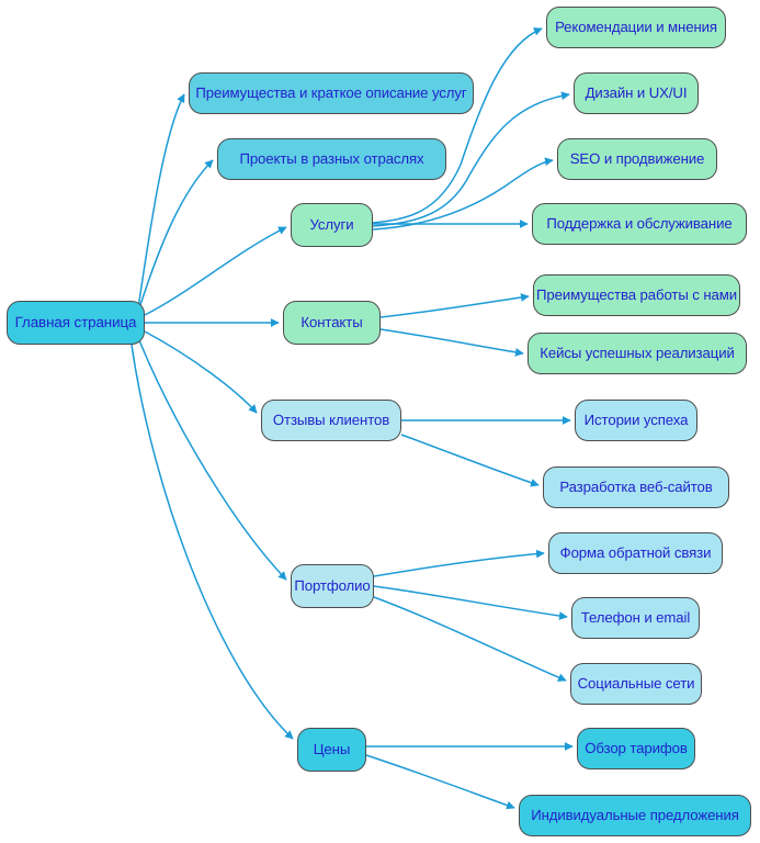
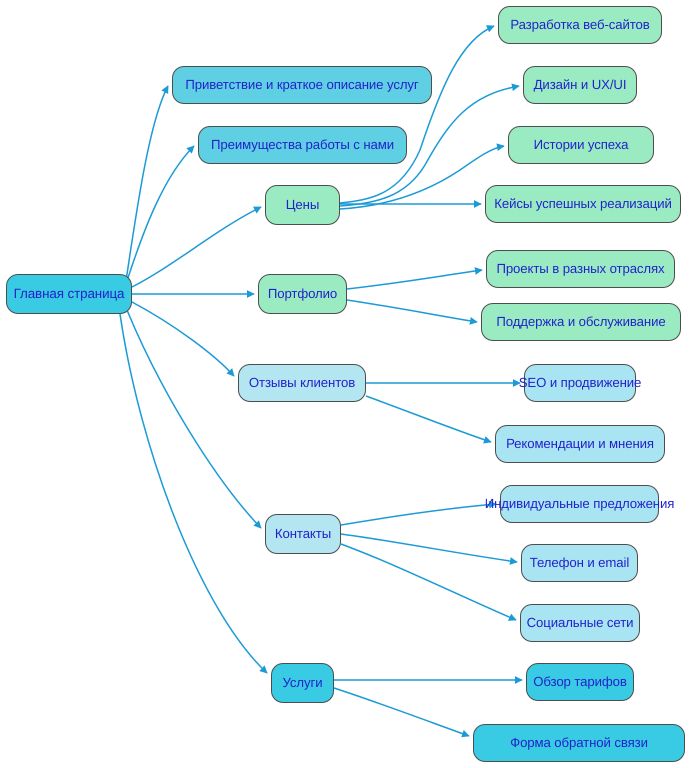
  Главная страница
- Преимущества и краткое описание услуг
+ Приветствие и краткое описание услуг
- Проекты в разных отраслях
+ Преимущества работы с нами
- Услуги
+ Цены
- Контакты
+ Портфолио
  Отзывы клиентов
- Портфолио
+ Контакты
- Цены
+ Услуги
- Рекомендации и мнения
+ Разработка веб-сайтов
  Дизайн и UX/UI
- SEO и продвижение
+ Истории успеха
- Поддержка и обслуживание
+ Кейсы успешных реализаций
- Преимущества работы с нами
+ Проекты в разных отраслях
- Кейсы успешных реализаций
+ Поддержка и обслуживание
- Истории успеха
+ SEO и продвижение
- Разработка веб-сайтов
+ Рекомендации и мнения
- Форма обратной связи
+ Индивидуальные предложения
  Телефон и email
  Социальные сети
  Обзор тарифов
- Индивидуальные предложения
+ Форма обратной связи
